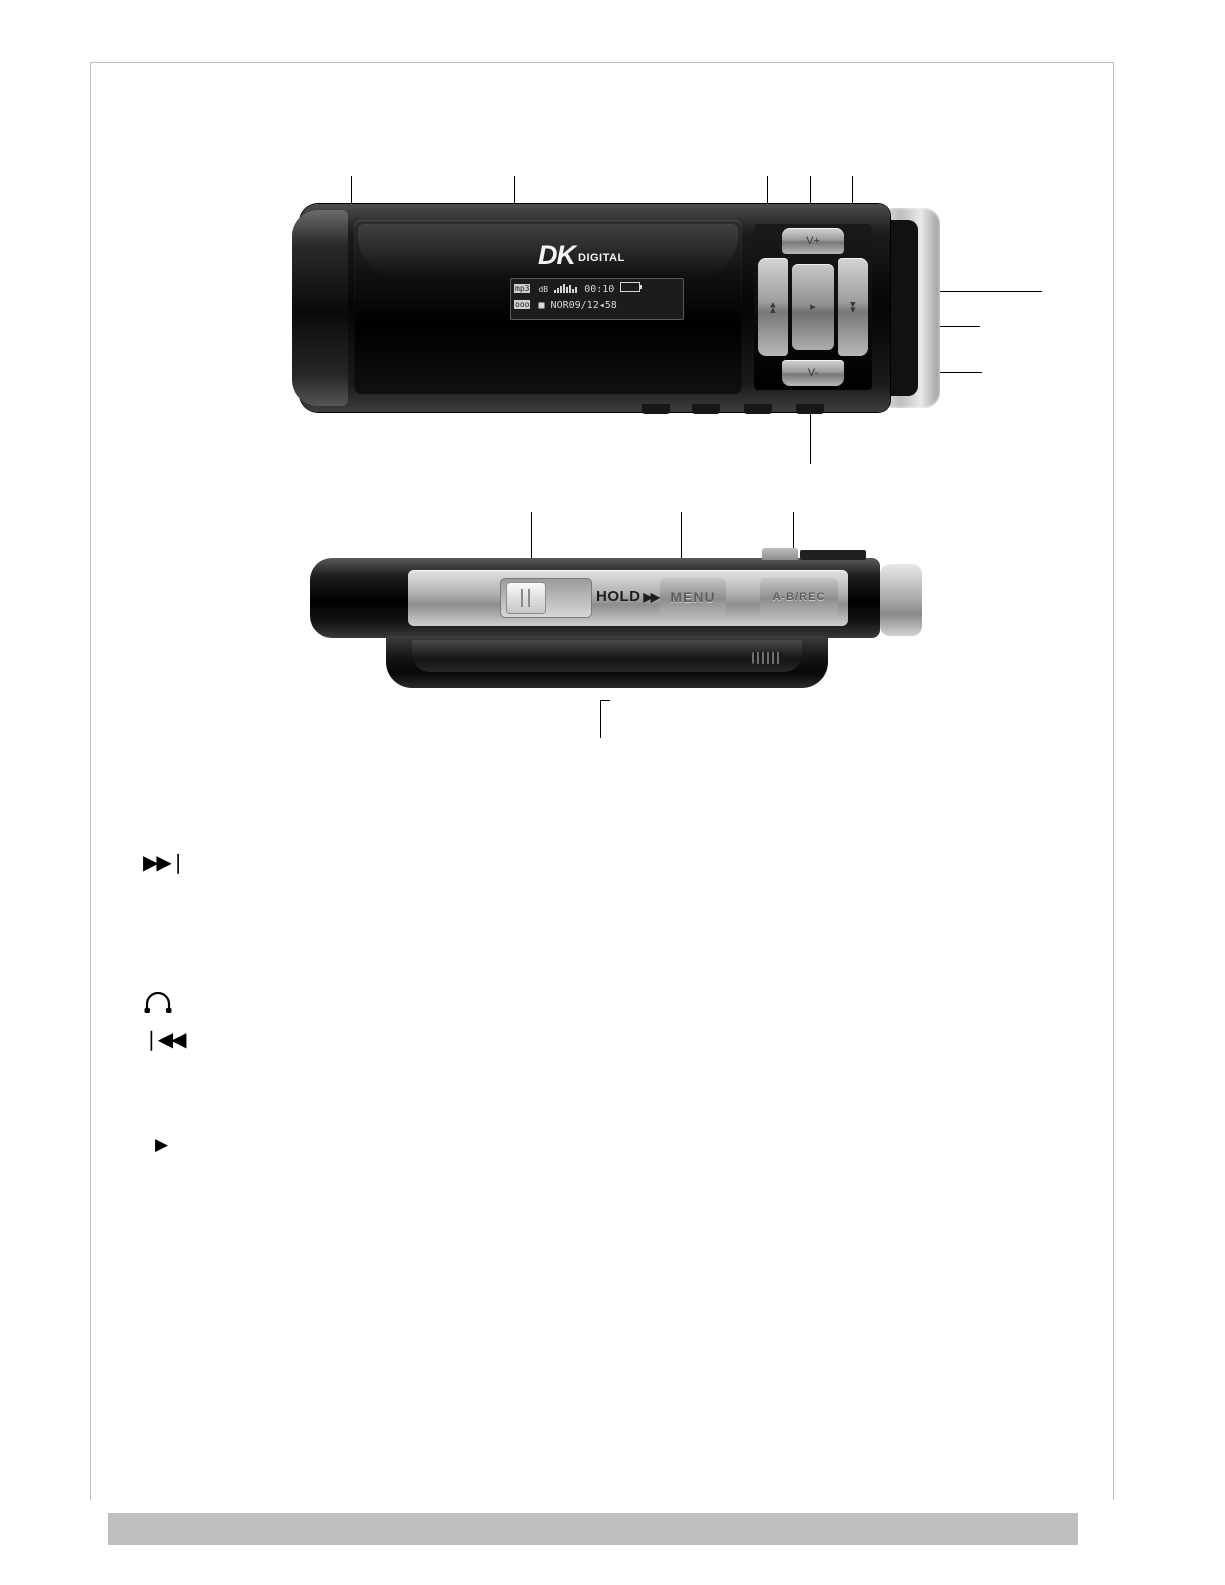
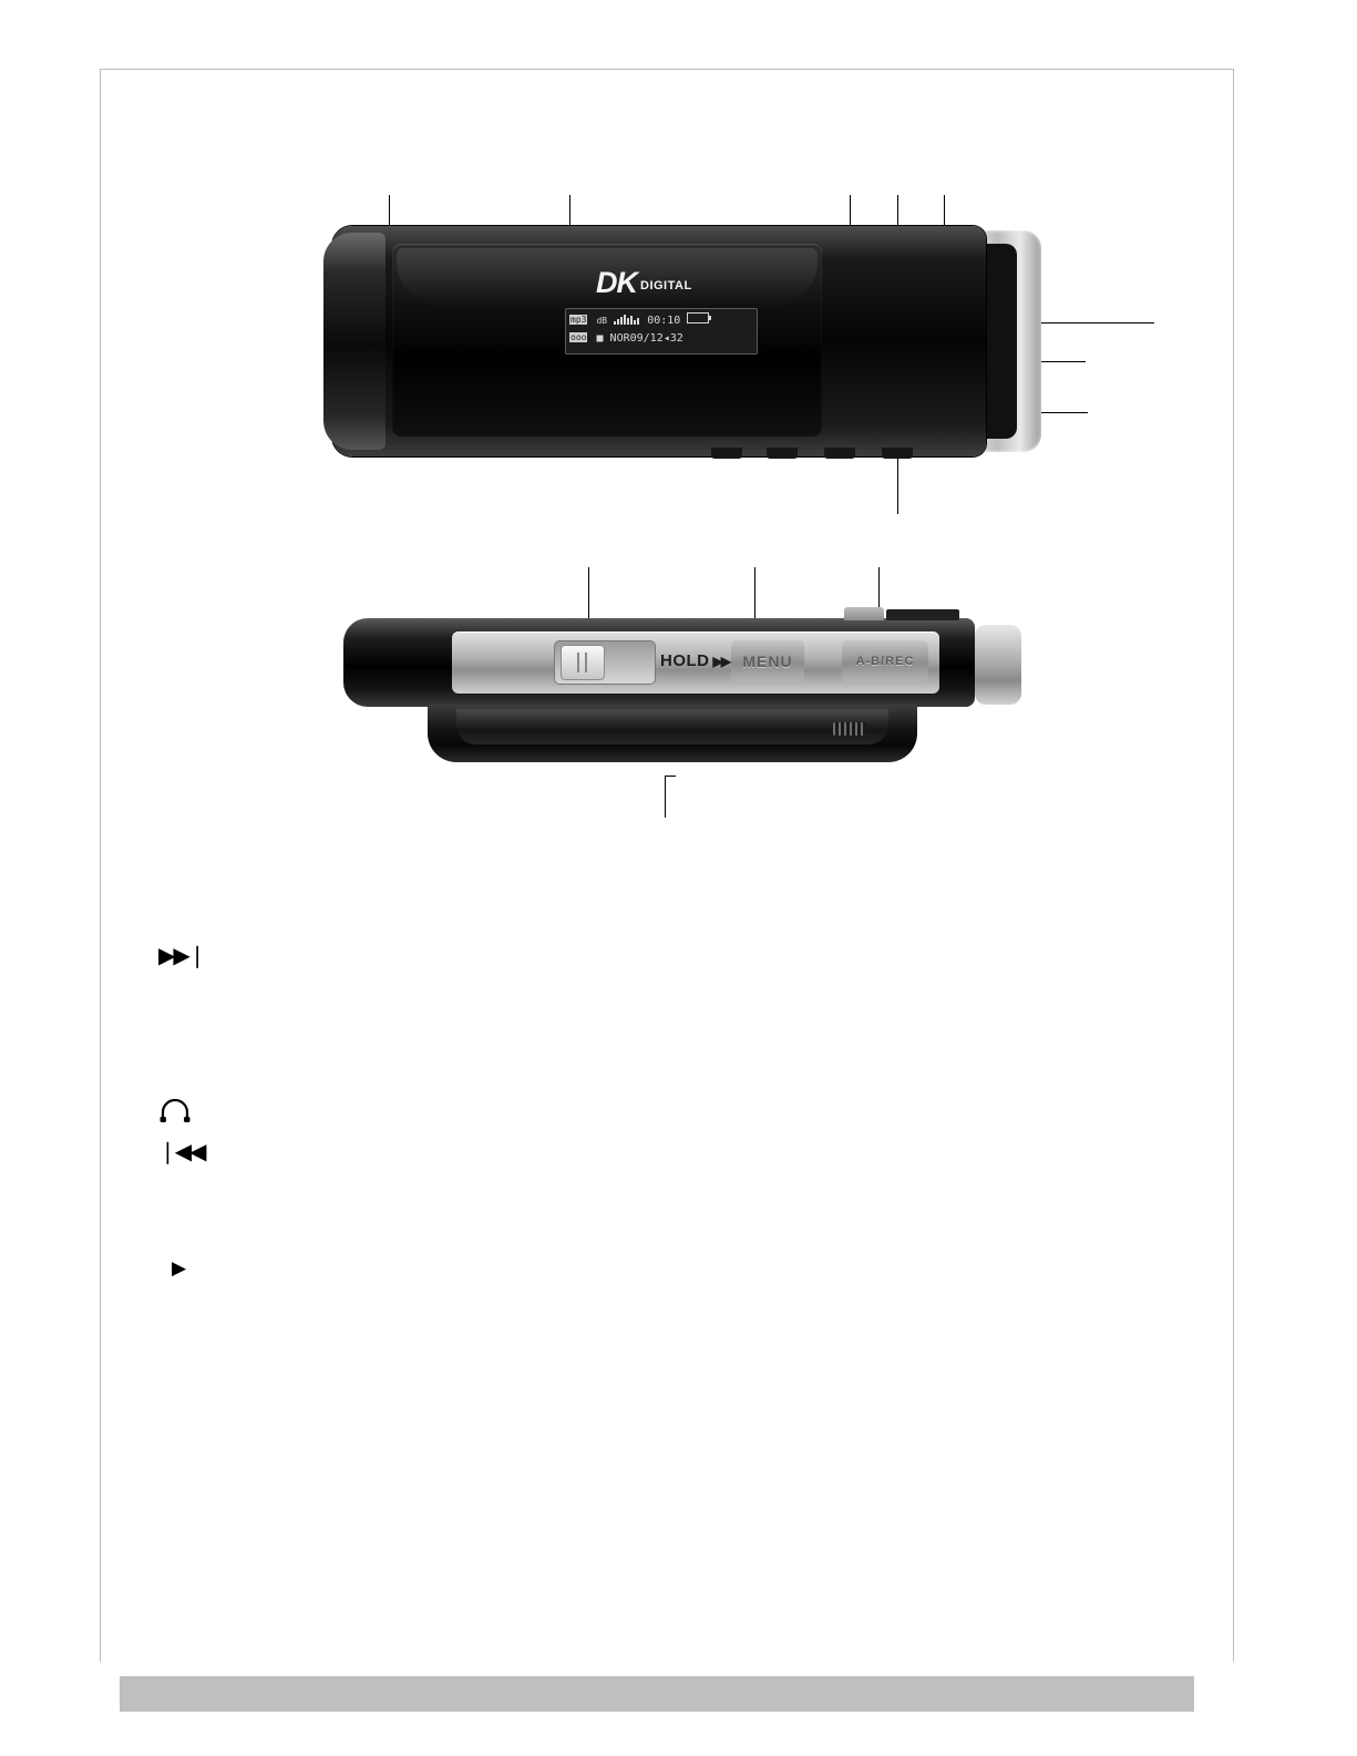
  DK DIGITAL
  mp3 dB 00:10
- ooo ■ NOR09/12◂58
+ ooo ■ NOR09/12◂32
- V+
- ▸
- V-
  HOLD ▶▶
  MENU
  A-B/REC
  ▶▶❘
  ❘◀◀
  ▶
